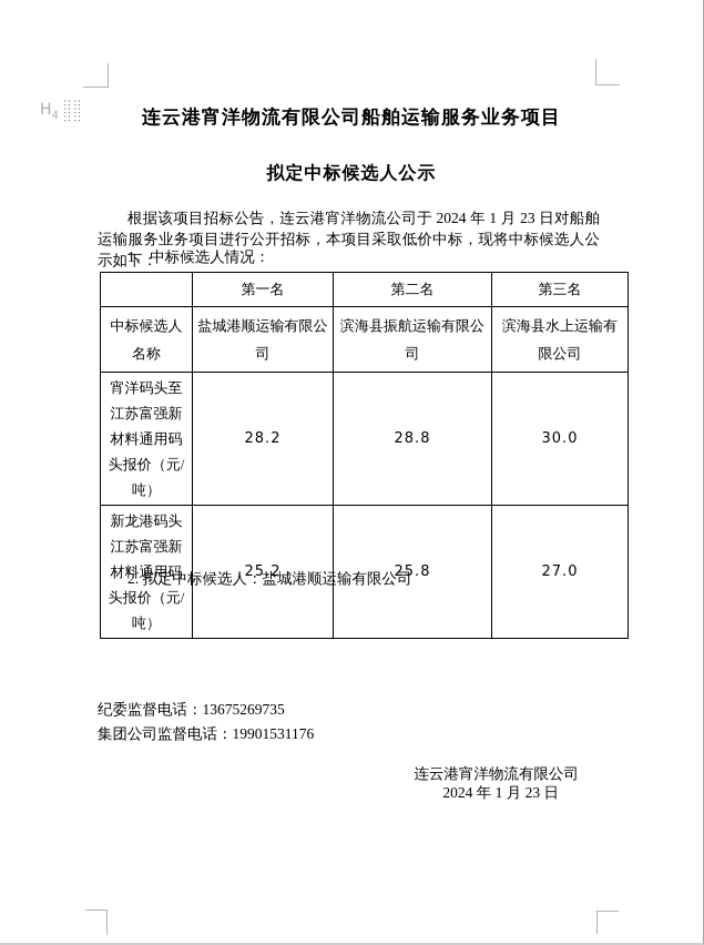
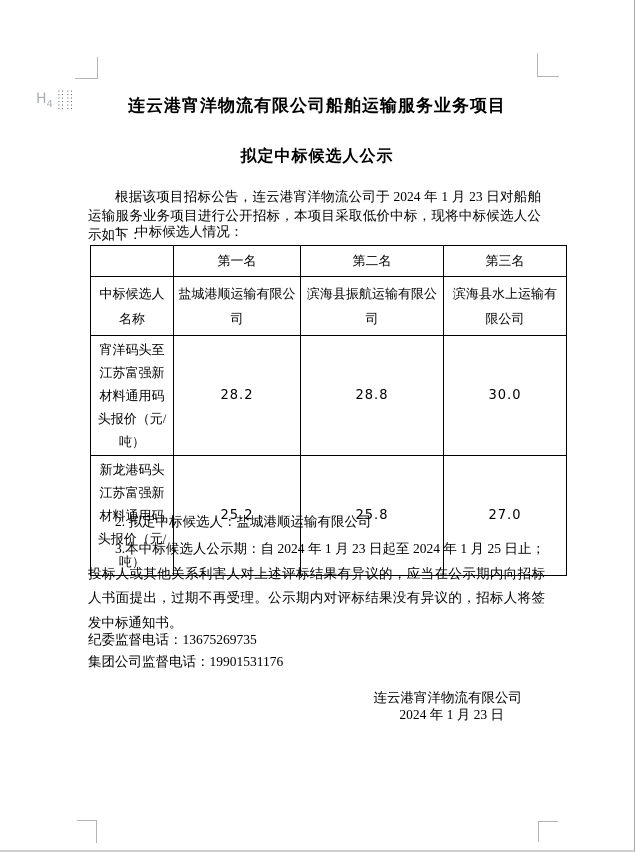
  H4
  ∷
  ∷
  ∷
  ∷
  ∷
  ∷
  连云港宵洋物流有限公司船舶运输服务业务项目
  拟定中标候选人公示
  根据该项目招标公告，连云港宵洋物流公司于 2024 年 1 月 23 日对船舶运输服务业务项目进行公开招标，本项目采取低价中标，现将中标候选人公示如下：
  1、中标候选人情况：
  	第一名	第二名	第三名
  中标候选人名称	盐城港顺运输有限公司	滨海县振航运输有限公司	滨海县水上运输有限公司
  宵洋码头至江苏富强新材料通用码头报价（元/吨）	28.2	28.8	30.0
  新龙港码头江苏富强新材料通用码头报价（元/吨）	25.2	25.8	27.0
  2. 拟定中标候选人：盐城港顺运输有限公司
+ 3.本中标候选人公示期：自 2024 年 1 月 23 日起至 2024 年 1 月 25 日止；投标人或其他关系利害人对上述评标结果有异议的，应当在公示期内向招标人书面提出，过期不再受理。公示期内对评标结果没有异议的，招标人将签发中标通知书。
  纪委监督电话：13675269735
  集团公司监督电话：19901531176
  连云港宵洋物流有限公司
  2024 年 1 月 23 日
